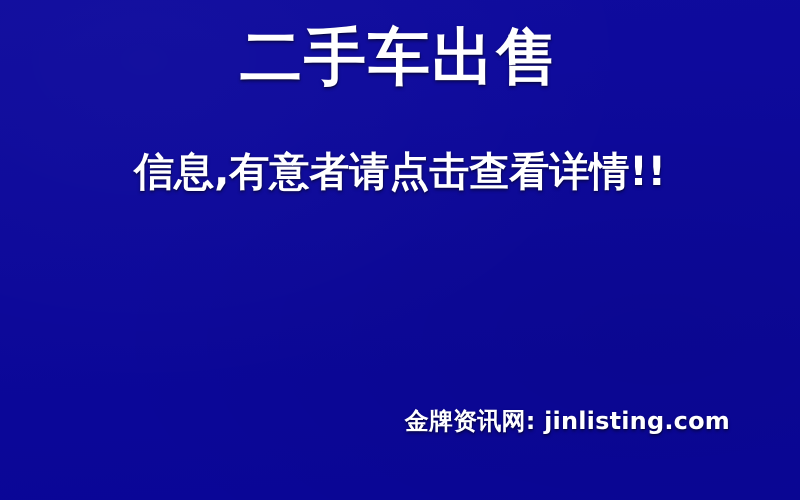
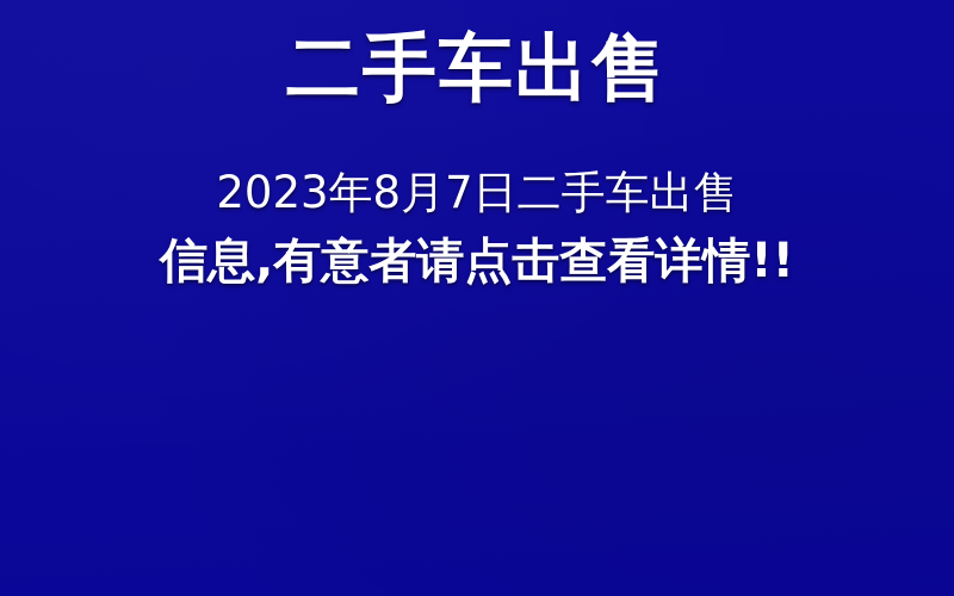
  二手车出售
+ 2023年8月7日二手车出售
  信息,有意者请点击查看详情!!
- 金牌资讯网: jinlisting.com
